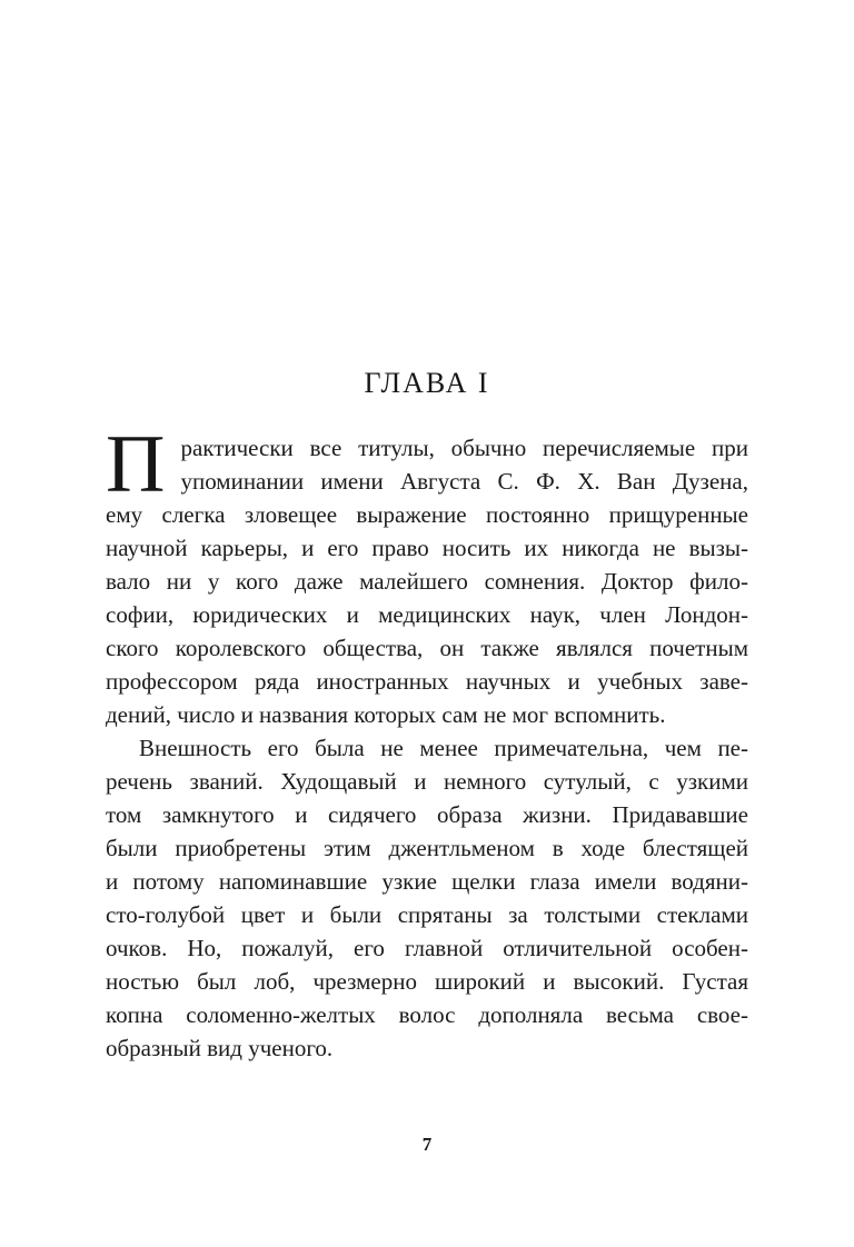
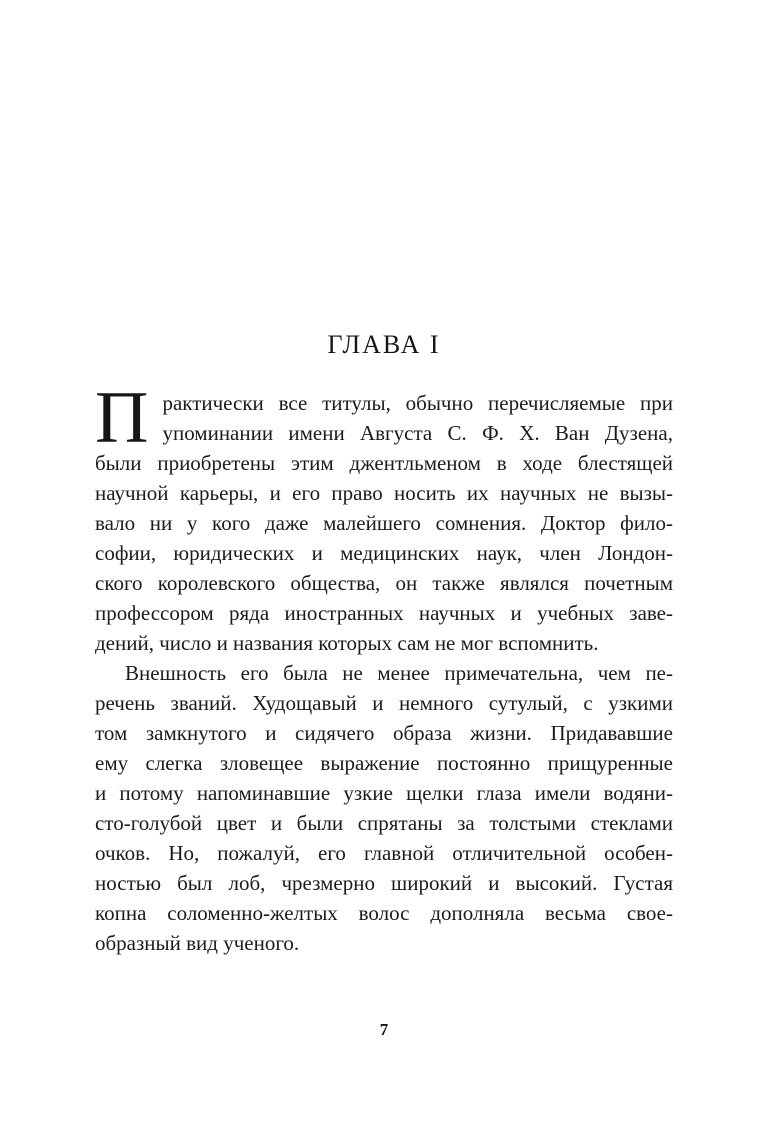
  ГЛАВА I
  П
  рактически все титулы, обычно перечисляемые при
  упоминании имени Августа С. Ф. Х. Ван Дузена,
- ему слегка зловещее выражение постоянно прищуренные
+ были приобретены этим джентльменом в ходе блестящей
- научной карьеры, и его право носить их никогда не вызы-
+ научной карьеры, и его право носить их научных не вызы-
  вало ни у кого даже малейшего сомнения. Доктор фило-
  софии, юридических и медицинских наук, член Лондон-
  ского королевского общества, он также являлся почетным
  профессором ряда иностранных научных и учебных заве-
  дений, число и названия которых сам не мог вспомнить.
  Внешность его была не менее примечательна, чем пе-
  речень званий. Худощавый и немного сутулый, с узкими
  том замкнутого и сидячего образа жизни. Придававшие
- были приобретены этим джентльменом в ходе блестящей
+ ему слегка зловещее выражение постоянно прищуренные
  и потому напоминавшие узкие щелки глаза имели водяни-
  сто-голубой цвет и были спрятаны за толстыми стеклами
  очков. Но, пожалуй, его главной отличительной особен-
  ностью был лоб, чрезмерно широкий и высокий. Густая
  копна соломенно-желтых волос дополняла весьма свое-
  образный вид ученого.
  7
